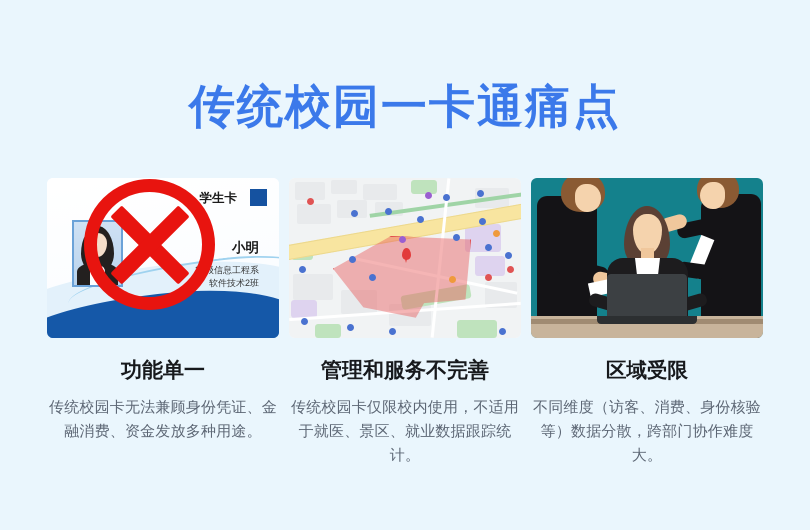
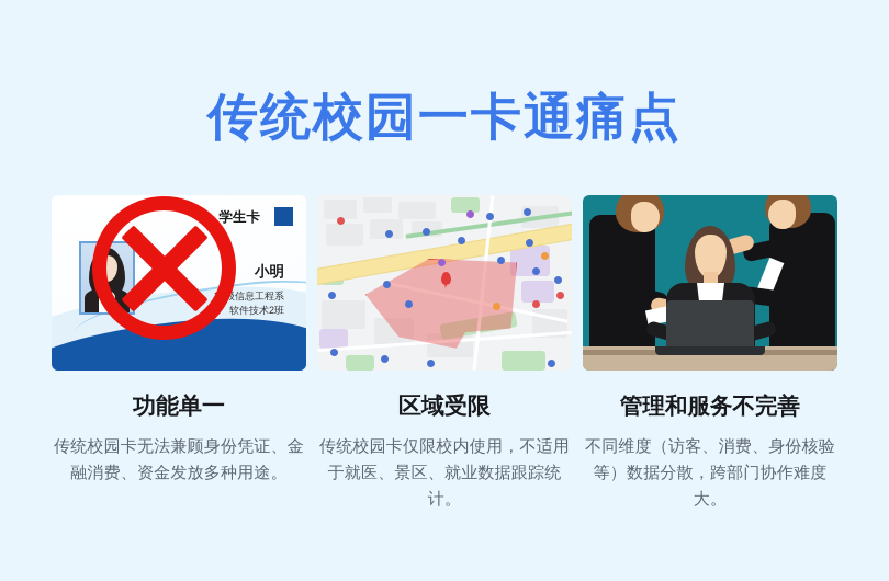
  传统校园一卡通痛点
  学生卡
  小明
  23级信息工程系
  软件技术2班
  功能单一
  传统校园卡无法兼顾身份凭证、金融消费、资金发放多种用途。
- 管理和服务不完善
+ 区域受限
  传统校园卡仅限校内使用，不适用于就医、景区、就业数据跟踪统计。
- 区域受限
+ 管理和服务不完善
  不同维度（访客、消费、身份核验等）数据分散，跨部门协作难度大。
